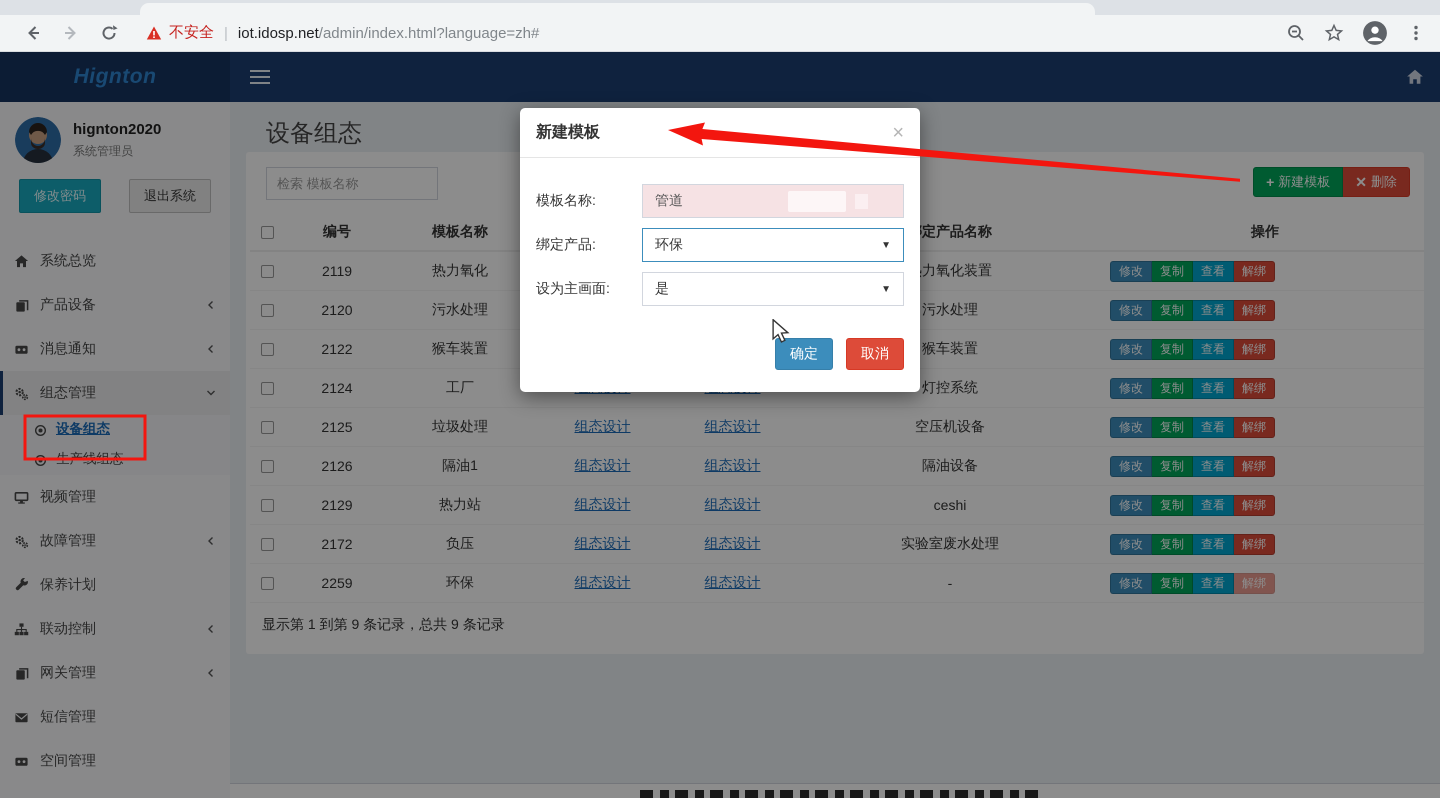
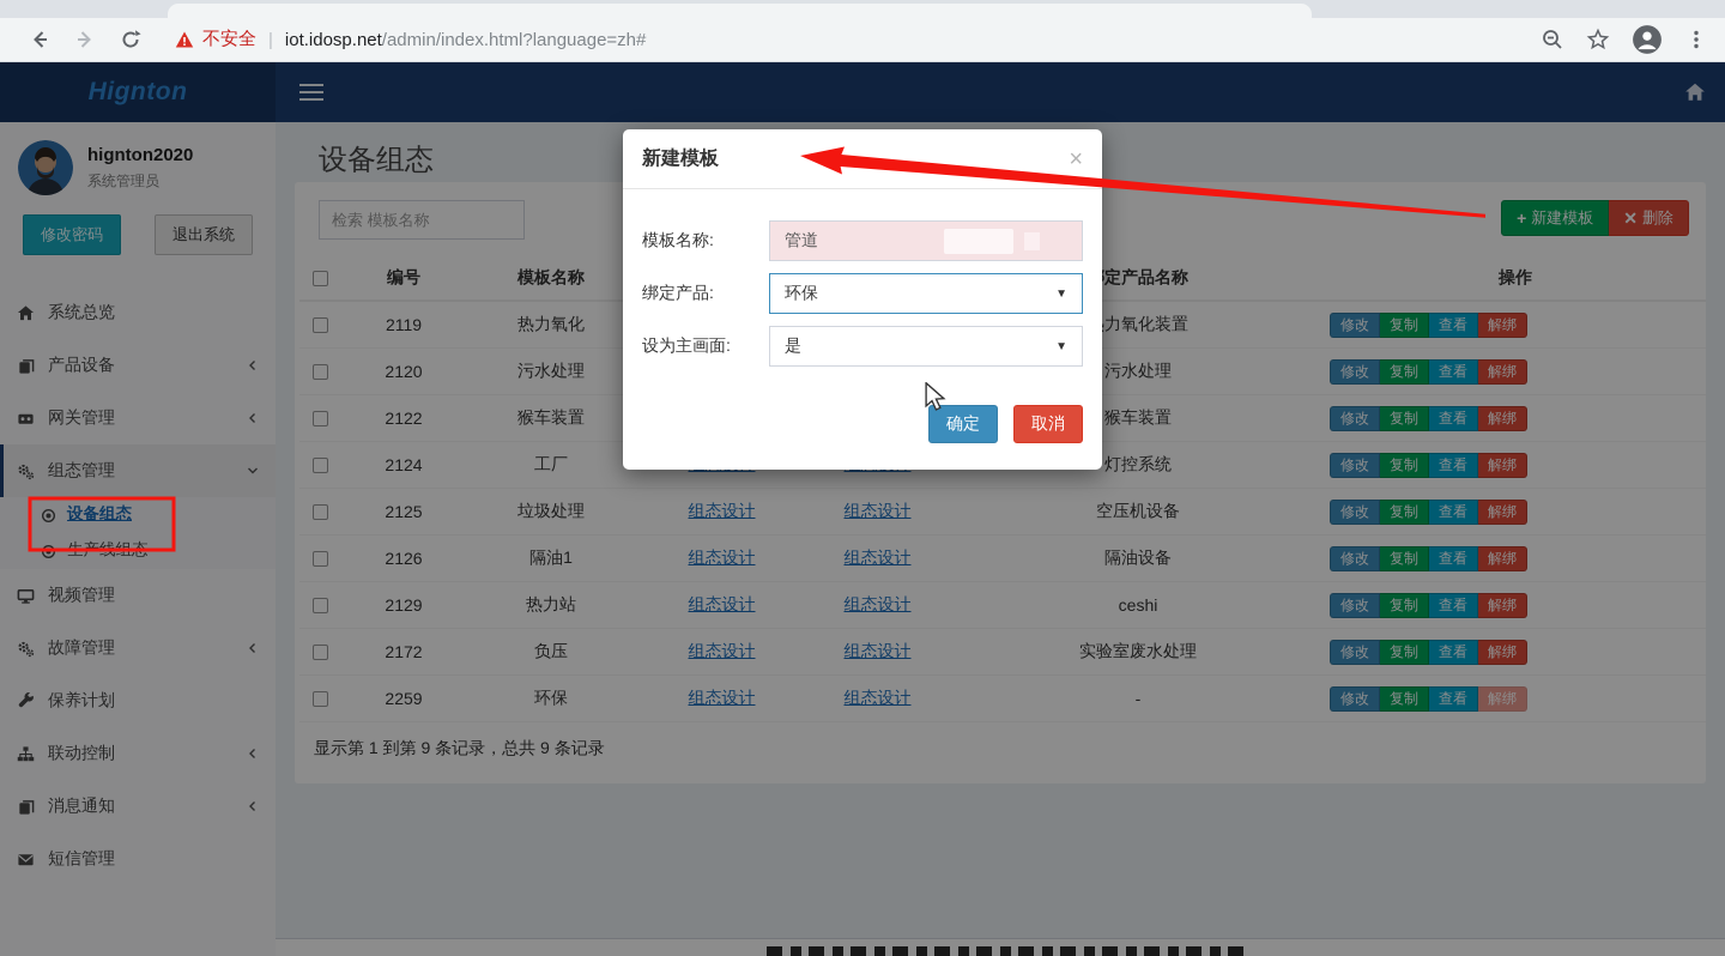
  不安全
  |
  iot.idosp.net/admin/index.html?language=zh#
  Hignton
  hignton2020
  系统管理员
  修改密码
  退出系统
  系统总览
  产品设备
- 消息通知
+ 网关管理
  组态管理
  设备组态
  视频管理
  故障管理
  保养计划
  联动控制
- 网关管理
+ 消息通知
  短信管理
- 空间管理
  设备组态
  检索 模板名称
  +
  新建模板
  ✕
  删除
  编号
  模板名称
  定产品名称
  操作
  2119
  热力氧化
  力氧化装置
  修改
  复制
  查看
  解绑
  2120
  污水处理
  污水处理
  修改
  复制
  查看
  解绑
  2122
  猴车装置
  猴车装置
  修改
  复制
  查看
  解绑
  2124
  工厂
  灯控系统
  修改
  复制
  查看
  解绑
  2125
  垃圾处理
  组态设计
  组态设计
  空压机设备
  修改
  复制
  查看
  解绑
  2126
  隔油1
  组态设计
  组态设计
  隔油设备
  修改
  复制
  查看
  解绑
  2129
  热力站
  组态设计
  组态设计
  ceshi
  修改
  复制
  查看
  解绑
  2172
  负压
  组态设计
  组态设计
  实验室废水处理
  修改
  复制
  查看
  解绑
  2259
  环保
  组态设计
  组态设计
  -
  修改
  复制
  查看
  解绑
  显示第 1 到第 9 条记录，总共 9 条记录
  新建模板
  ×
  模板名称:
  管道
  绑定产品:
  环保
  ▼
  设为主画面:
  是
  ▼
  确定
  取消
